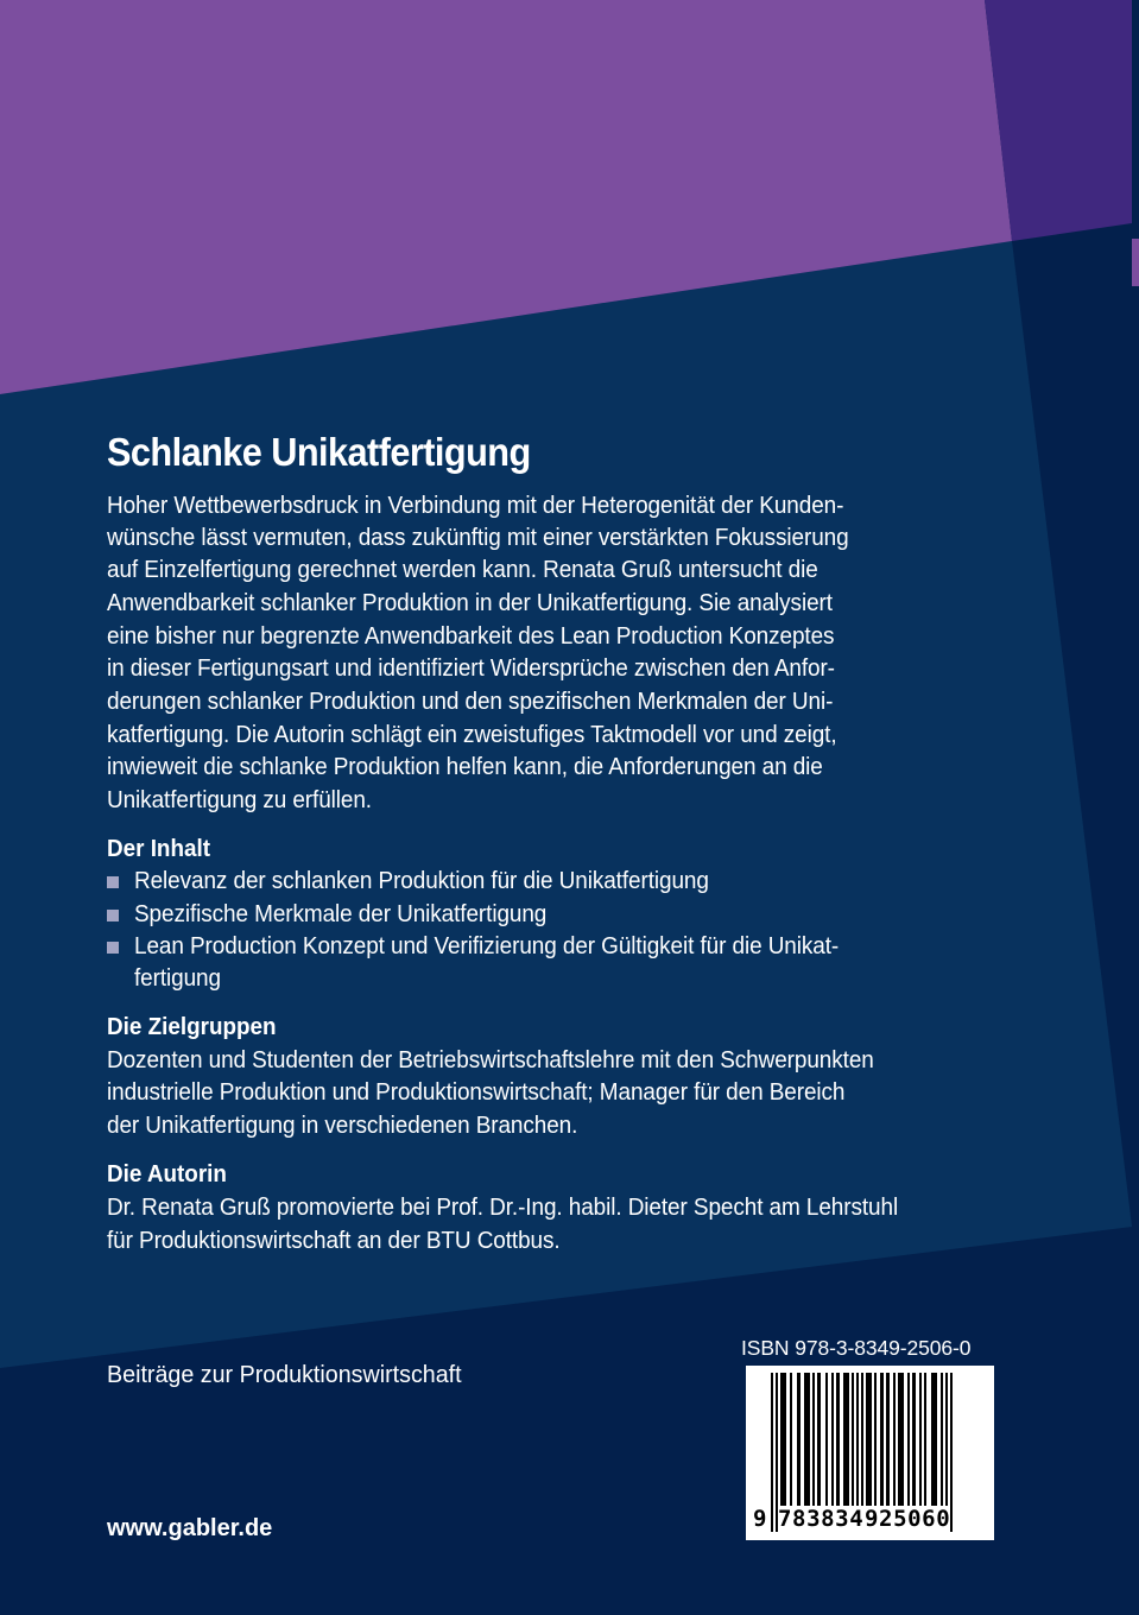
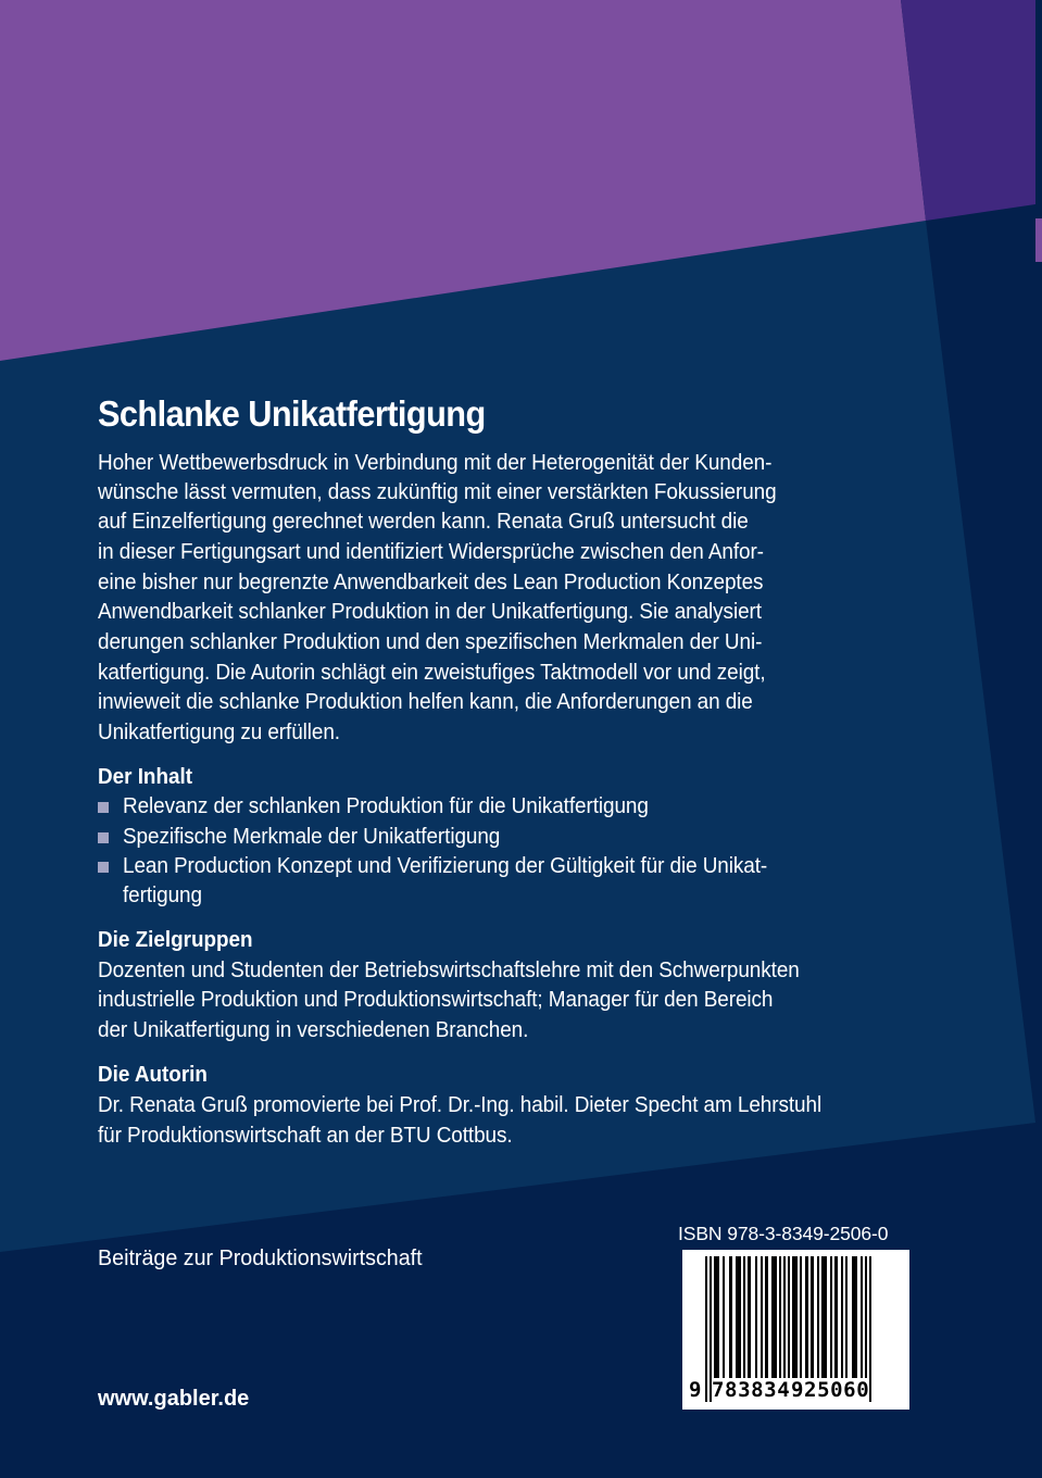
  Schlanke Unikatfertigung
  Hoher Wettbewerbsdruck in Verbindung mit der Heterogenität der Kunden-
  wünsche lässt vermuten, dass zukünftig mit einer verstärkten Fokussierung
  auf Einzelfertigung gerechnet werden kann. Renata Gruß untersucht die
- Anwendbarkeit schlanker Produktion in der Unikatfertigung. Sie analysiert
+ in dieser Fertigungsart und identifiziert Widersprüche zwischen den Anfor-
  eine bisher nur begrenzte Anwendbarkeit des Lean Production Konzeptes
- in dieser Fertigungsart und identifiziert Widersprüche zwischen den Anfor-
+ Anwendbarkeit schlanker Produktion in der Unikatfertigung. Sie analysiert
  derungen schlanker Produktion und den spezifischen Merkmalen der Uni-
  katfertigung. Die Autorin schlägt ein zweistufiges Taktmodell vor und zeigt,
  inwieweit die schlanke Produktion helfen kann, die Anforderungen an die
  Unikatfertigung zu erfüllen.
  Der Inhalt
  Relevanz der schlanken Produktion für die Unikatfertigung
  Spezifische Merkmale der Unikatfertigung
  Lean Production Konzept und Verifizierung der Gültigkeit für die Unikat-
  fertigung
  Die Zielgruppen
  Dozenten und Studenten der Betriebswirtschaftslehre mit den Schwerpunkten
  industrielle Produktion und Produktionswirtschaft; Manager für den Bereich
  der Unikatfertigung in verschiedenen Branchen.
  Die Autorin
  Dr. Renata Gruß promovierte bei Prof. Dr.-Ing. habil. Dieter Specht am Lehrstuhl
  für Produktionswirtschaft an der BTU Cottbus.
  Beiträge zur Produktionswirtschaft
  www.gabler.de
  ISBN 978-3-8349-2506-0
  9
  783834
  925060
